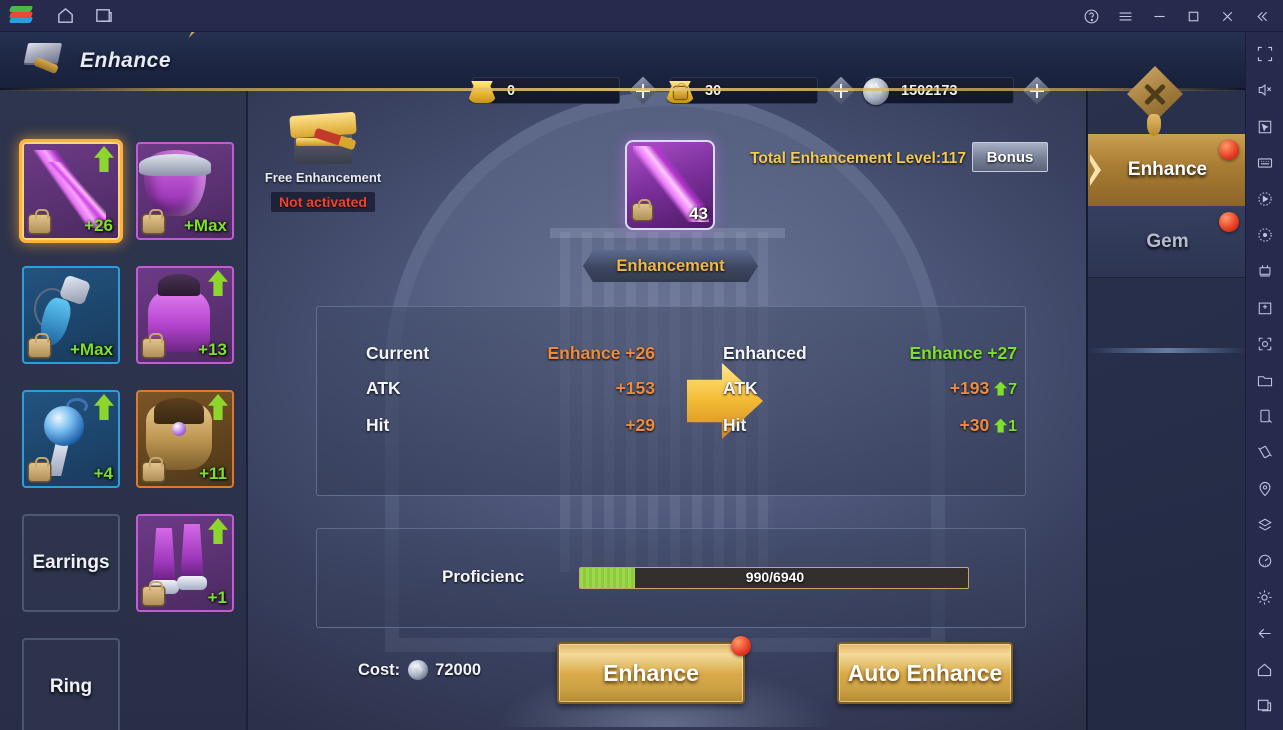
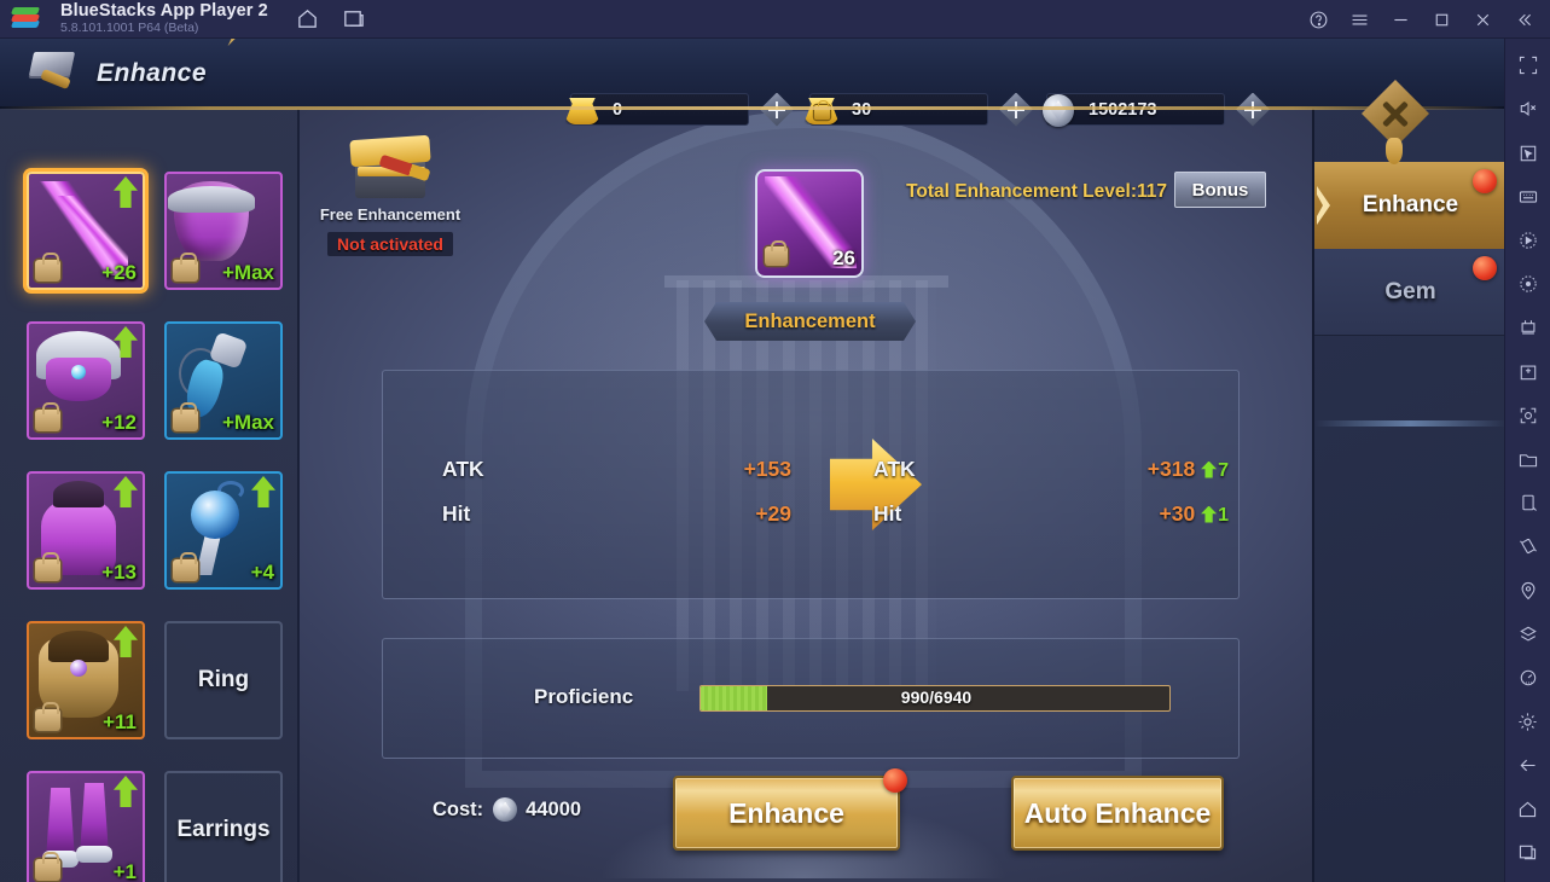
+ BlueStacks App Player 2
+ 5.8.101.1001 P64 (Beta)
  Enhance
  +26
  +Max
+ +12
  +Max
  +13
  +4
  +11
- Earrings
+ Ring
  +1
- Ring
+ Earrings
  Free Enhancement
  Not activated
- 43
+ 26
  Enhancement
  Total Enhancement Level:117
  Bonus
- Current
- Enhance +26
- Enhanced
- Enhance +27
  ATK
  +153
  ATK
- +193 7
+ +318 7
  Hit
  +29
  Hit
  +30 1
  Proficienc
  990/6940
  Cost:
- 72000
+ 44000
  Enhance
  Auto Enhance
  Enhance
  Gem
